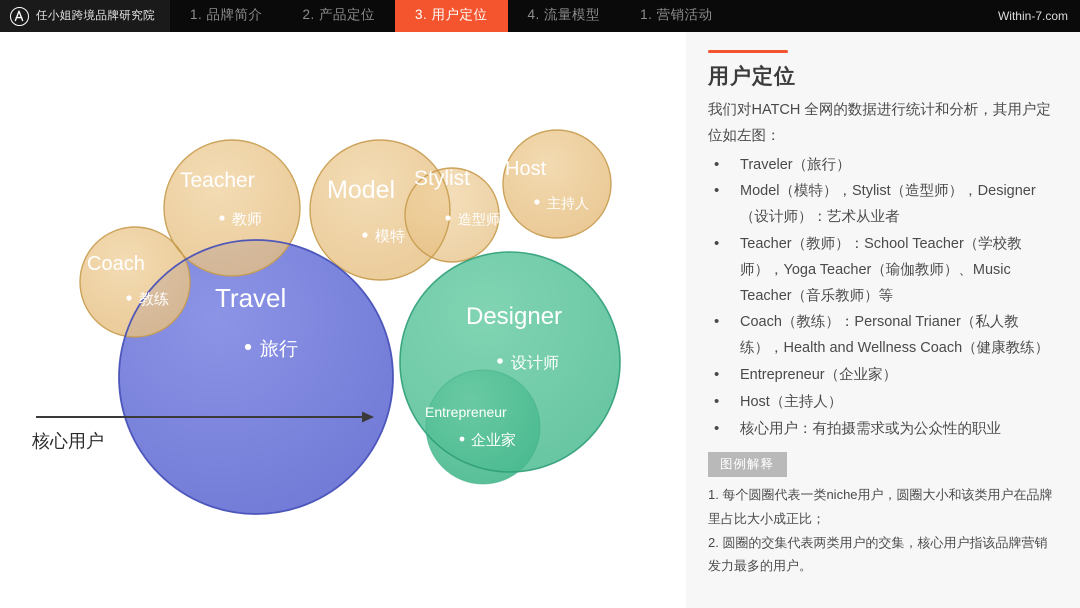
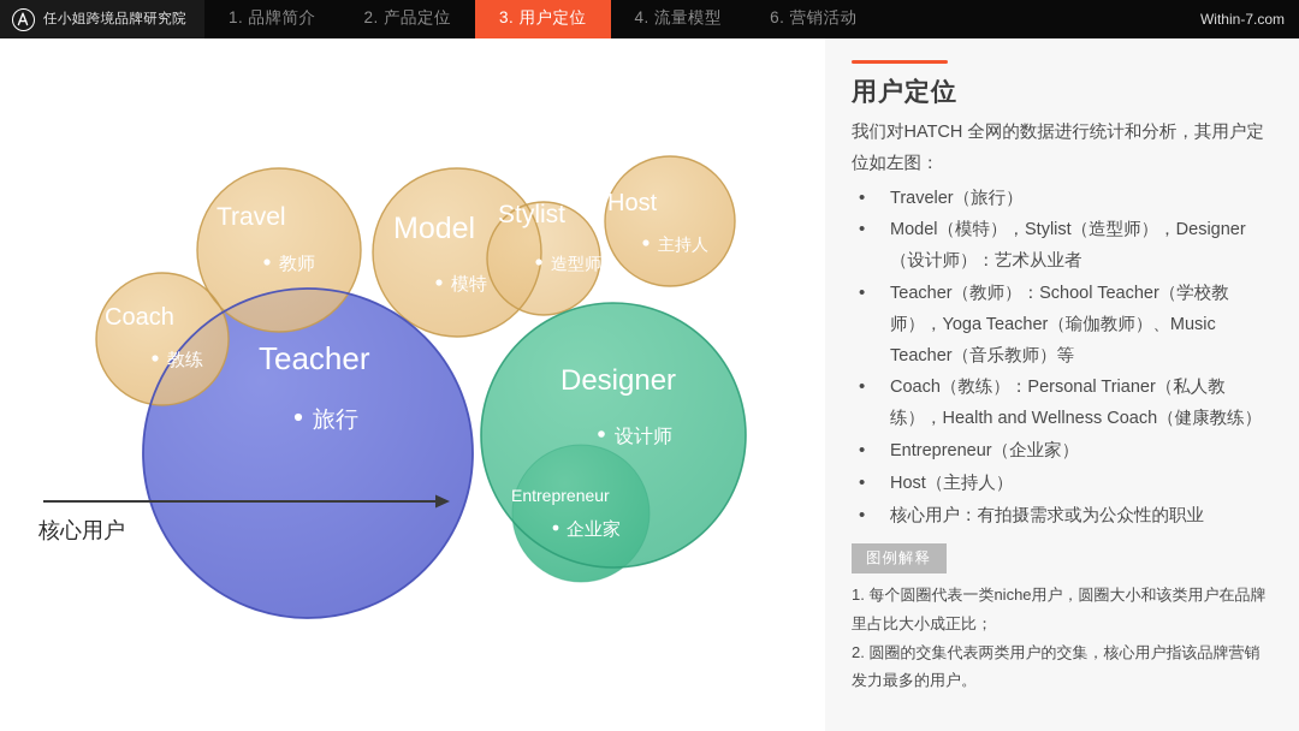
  任小姐跨境品牌研究院
  1. 品牌简介
  2. 产品定位
  3. 用户定位
  4. 流量模型
- 1. 营销活动
+ 6. 营销活动
  Within-7.com
  核心用户
  Coach
  教练
- Teacher
+ Travel
  教师
  Model
  模特
  Stylist
  造型师
  Host
  主持人
- Travel
+ Teacher
  旅行
  Designer
  设计师
  Entrepreneur
  企业家
  用户定位
  我们对HATCH 全网的数据进行统计和分析，其用户定位如左图：
  Traveler（旅行）
  Model（模特），Stylist（造型师），Designer（设计师）：艺术从业者
  Teacher（教师）：School Teacher（学校教师），Yoga Teacher（瑜伽教师）、Music Teacher（音乐教师）等
  Coach（教练）：Personal Trianer（私人教练），Health and Wellness Coach（健康教练）
  Entrepreneur（企业家）
  Host（主持人）
  核心用户：有拍摄需求或为公众性的职业
  图例解释
  1. 每个圆圈代表一类niche用户，圆圈大小和该类用户在品牌里占比大小成正比；
  2. 圆圈的交集代表两类用户的交集，核心用户指该品牌营销发力最多的用户。
